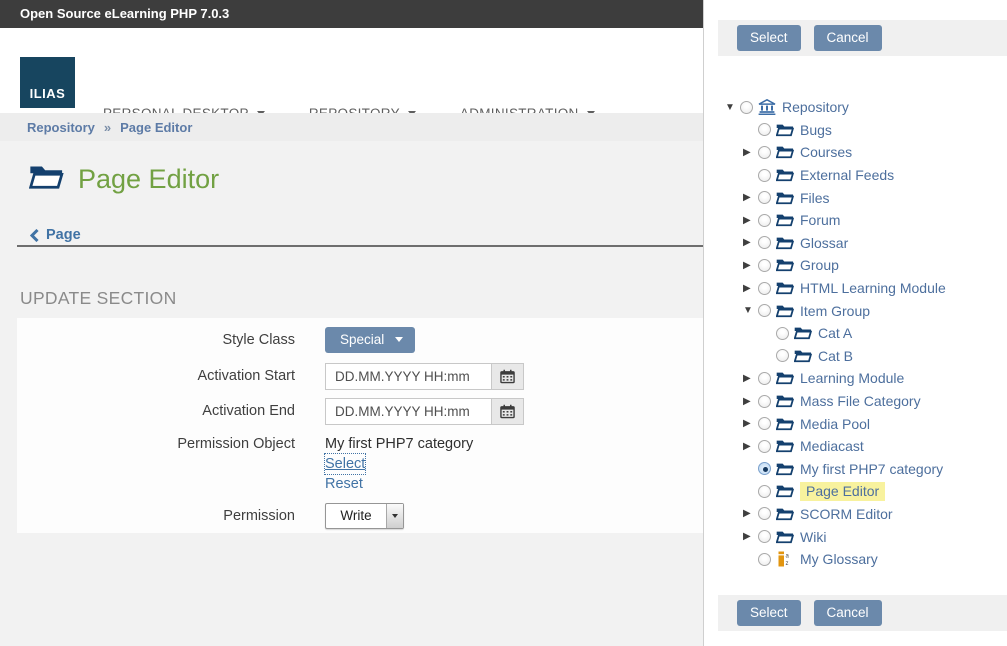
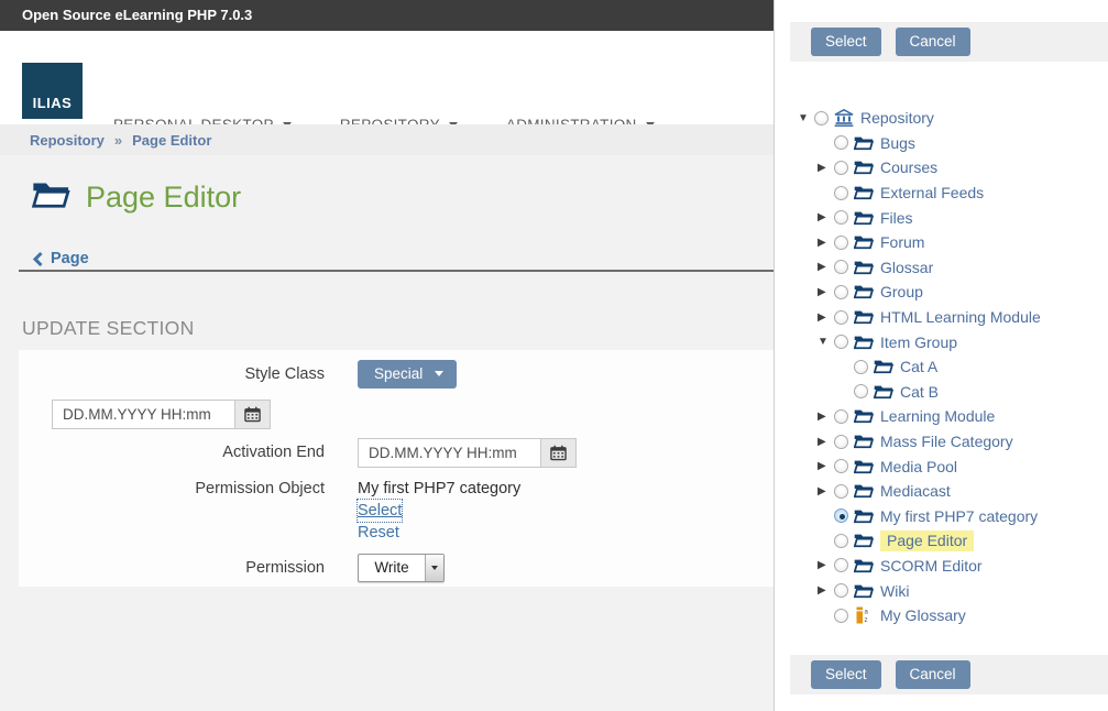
  Open Source eLearning PHP 7.0.3
  ILIAS
  Repository
  »
  Page Editor
  Page Editor
  Page
  UPDATE SECTION
  Style Class
  Special
- Activation Start
  DD.MM.YYYY HH:mm
  Activation End
  DD.MM.YYYY HH:mm
  Permission Object
  My first PHP7 category
  Select
  Reset
  Permission
  Write
  Select
  Cancel
  ▼
  Repository
  Bugs
  ▶
  Courses
  External Feeds
  ▶
  Files
  ▶
  Forum
  ▶
  Glossar
  ▶
  Group
  ▶
  HTML Learning Module
  ▼
  Item Group
  Cat A
  Cat B
  ▶
  Learning Module
  ▶
  Mass File Category
  ▶
  Media Pool
  ▶
  Mediacast
  My first PHP7 category
  Page Editor
  ▶
  SCORM Editor
  ▶
  Wiki
  My Glossary
  Select
  Cancel
